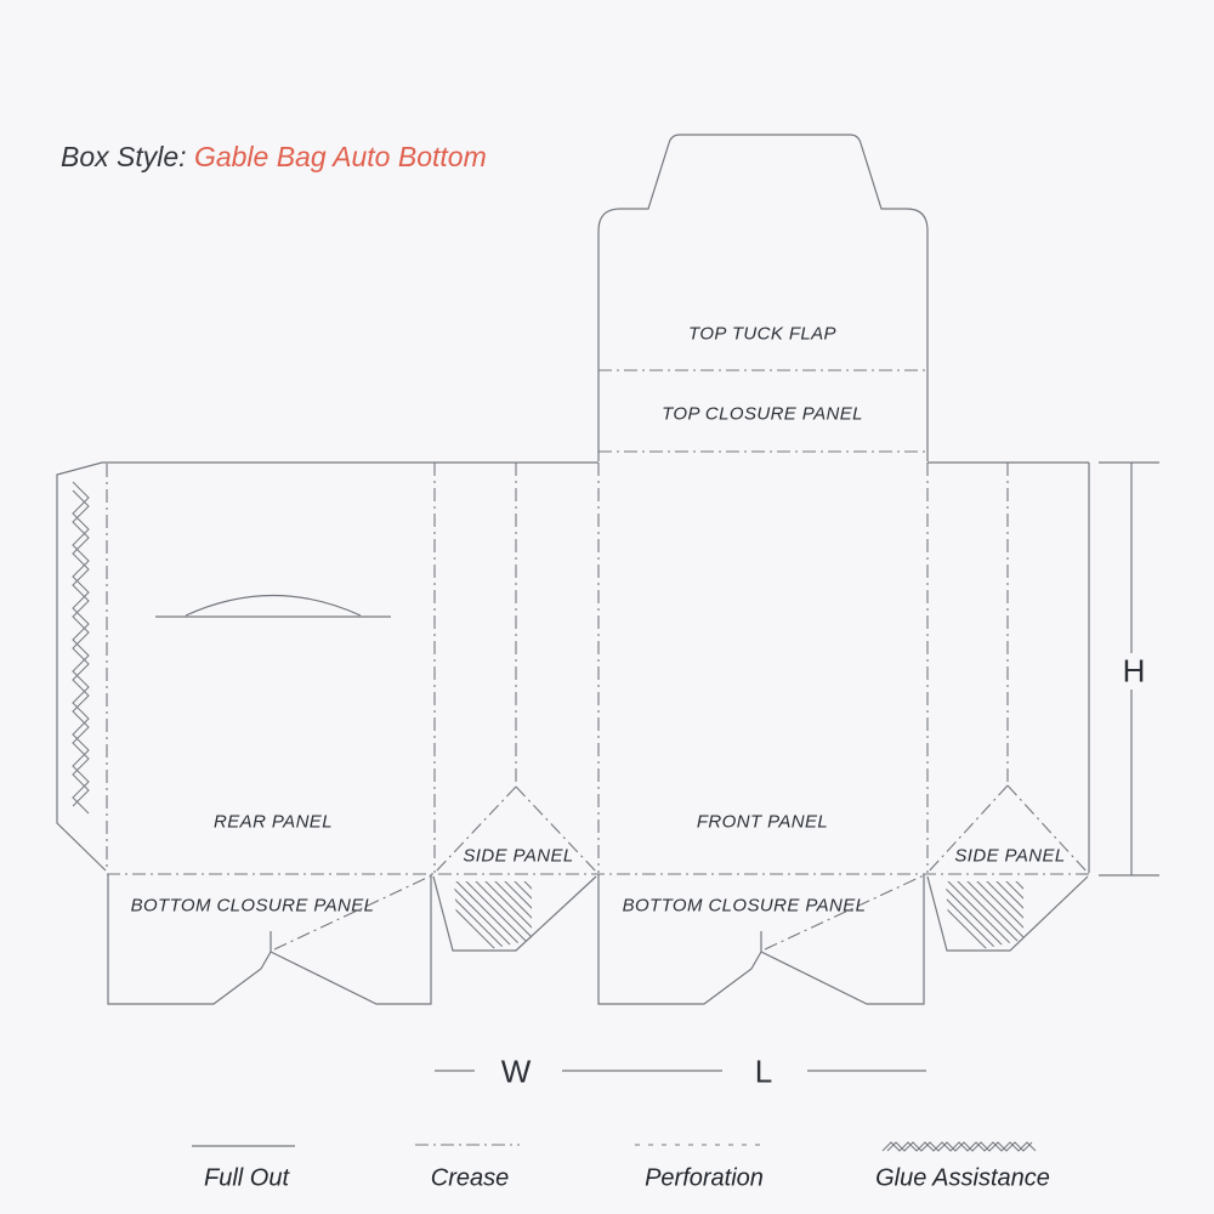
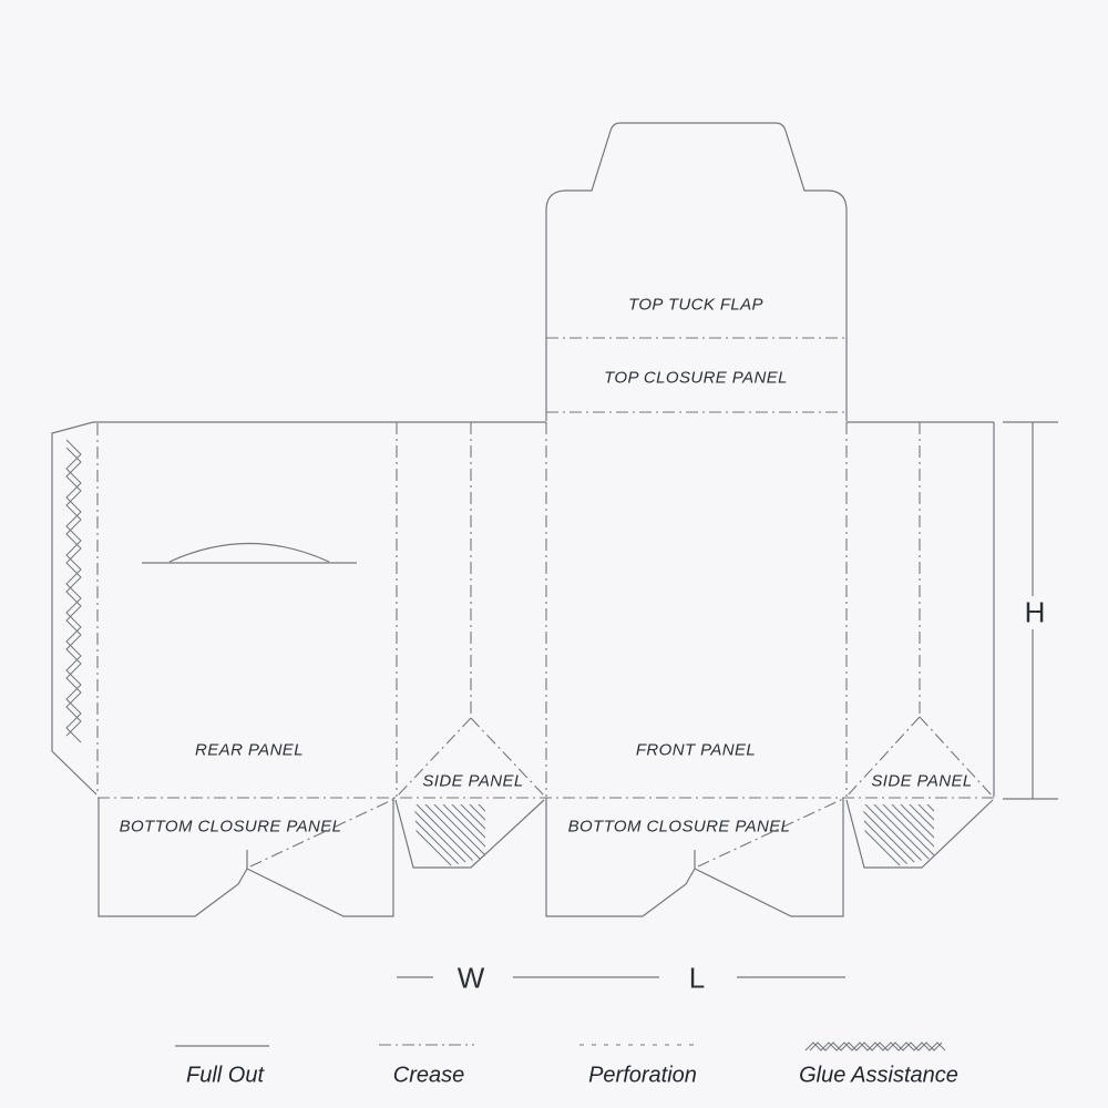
- Box Style: Gable Bag Auto Bottom
  TOP TUCK FLAP
  TOP CLOSURE PANEL
  REAR PANEL
  SIDE PANEL
  FRONT PANEL
  SIDE PANEL
  BOTTOM CLOSURE PANEL
  BOTTOM CLOSURE PANEL
  W
  L
  H
  Full Out
  Crease
  Perforation
  Glue Assistance
